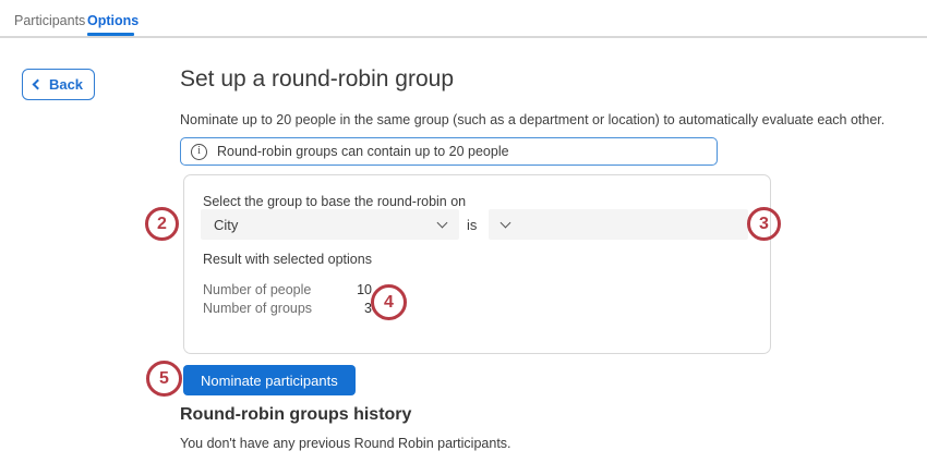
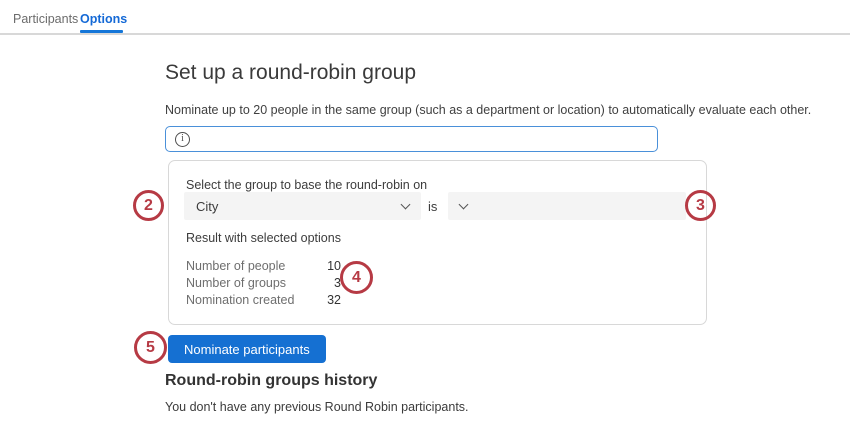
  Participants
  Options
- Back
  Set up a round-robin group
  Nominate up to 20 people in the same group (such as a department or location) to automatically evaluate each other.
  i
- Round-robin groups can contain up to 20 people
  Select the group to base the round-robin on
  City
  is
  Result with selected options
  Number of people
  10
  Number of groups
  3
+ Nomination created
+ 32
  2
  3
  4
  5
  Nominate participants
  Round-robin groups history
  You don't have any previous Round Robin participants.
